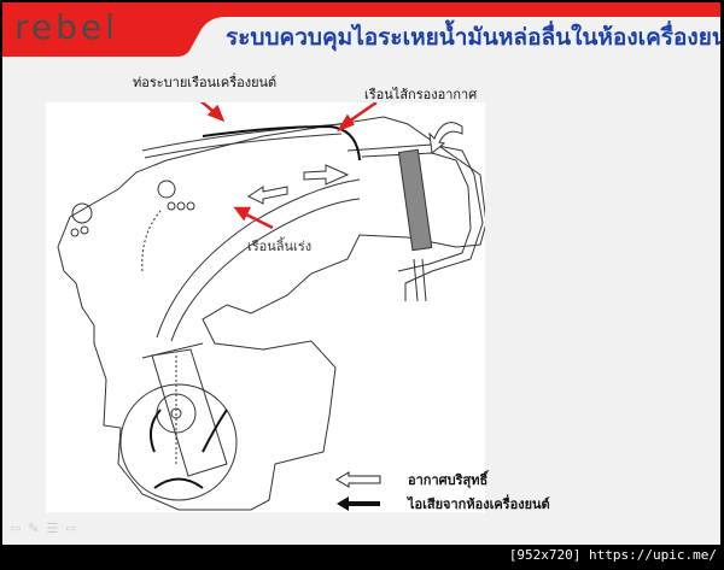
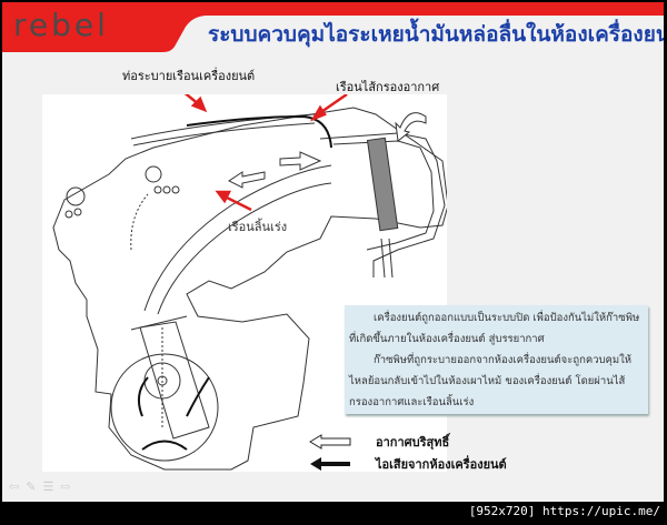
  rebel
  ระบบควบคุมไอระเหยน้ำมันหล่อลื่นในห้องเครื่องยน
  ท่อระบายเรือนเครื่องยนต์
  เรือนไส้กรองอากาศ
  เรือนลิ้นเร่ง
+ เครื่องยนต์ถูกออกแบบเป็นระบบปิด เพื่อป้องกันไม่ให้ก๊าซพิษ
+ ที่เกิดขึ้นภายในห้องเครื่องยนต์ สู่บรรยากาศ
+ ก๊าซพิษที่ถูกระบายออกจากห้องเครื่องยนต์จะถูกควบคุมให้
+ ไหลย้อนกลับเข้าไปในห้องเผาไหม้ ของเครื่องยนต์ โดยผ่านไส้
+ กรองอากาศและเรือนลิ้นเร่ง
  อากาศบริสุทธิ์
  ไอเสียจากห้องเครื่องยนต์
  ✎
  ☰
  ⇨
  [952x720] https://upic.me/
